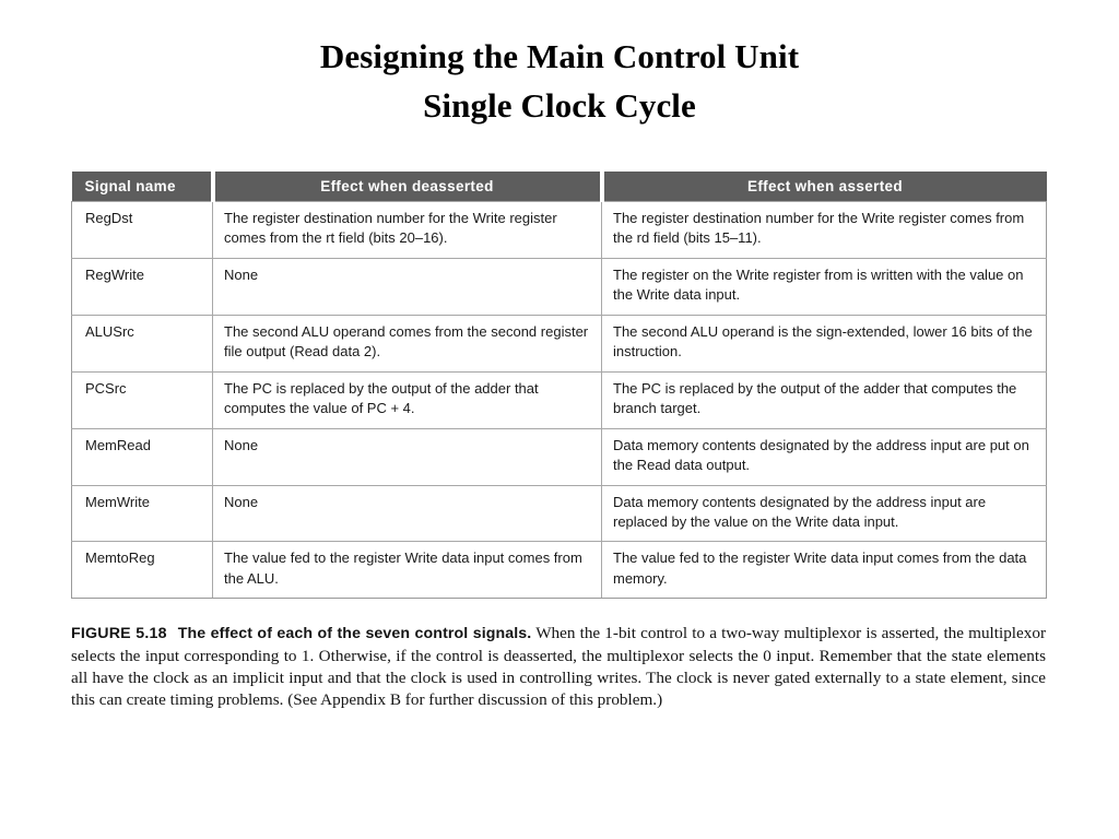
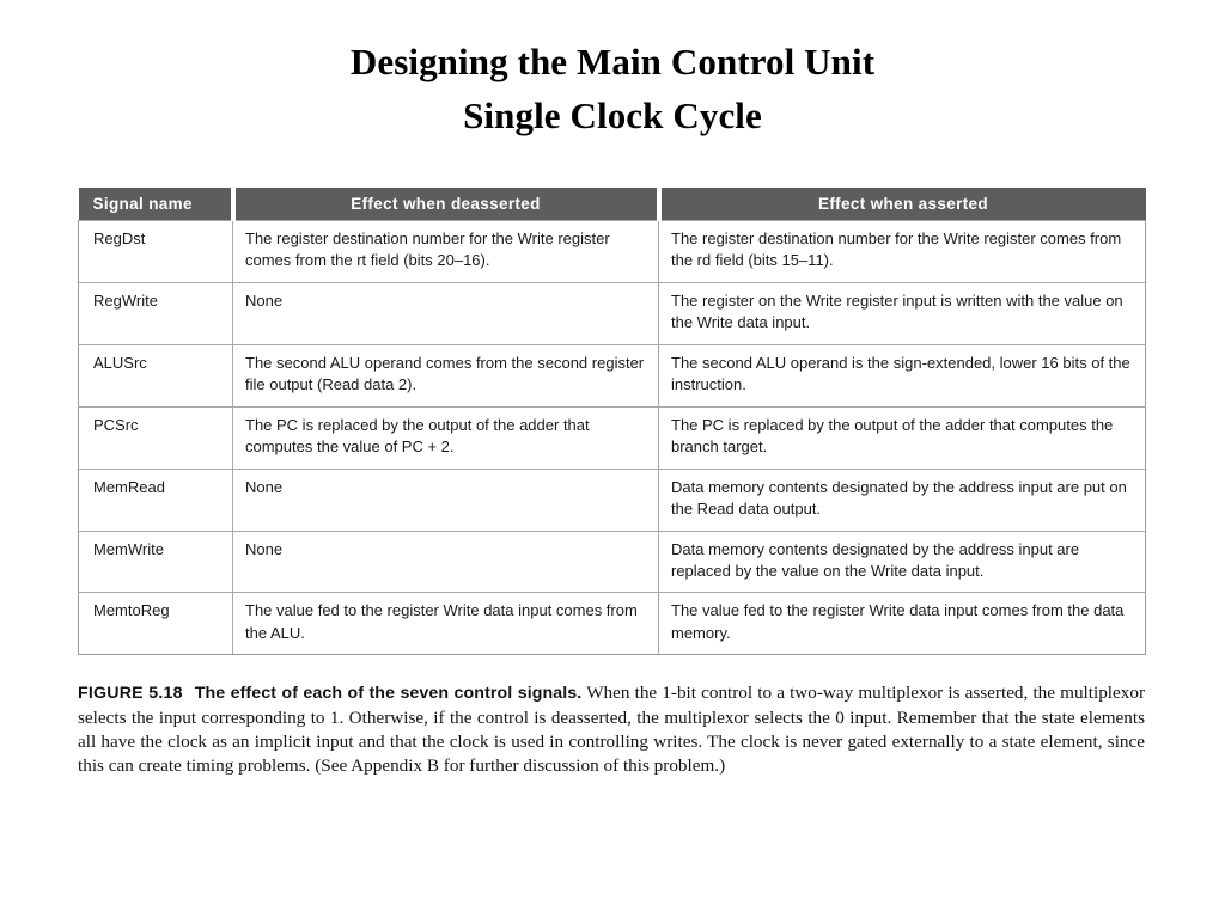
  Designing the Main Control Unit
  Single Clock Cycle
  Signal name	Effect when deasserted	Effect when asserted
  RegDst	The register destination number for the Write register comes from the rt field (bits 20–16).	The register destination number for the Write register comes from the rd field (bits 15–11).
- RegWrite	None	The register on the Write register from is written with the value on the Write data input.
+ RegWrite	None	The register on the Write register input is written with the value on the Write data input.
  ALUSrc	The second ALU operand comes from the second register file output (Read data 2).	The second ALU operand is the sign-extended, lower 16 bits of the instruction.
- PCSrc	The PC is replaced by the output of the adder that computes the value of PC + 4.	The PC is replaced by the output of the adder that computes the branch target.
+ PCSrc	The PC is replaced by the output of the adder that computes the value of PC + 2.	The PC is replaced by the output of the adder that computes the branch target.
  MemRead	None	Data memory contents designated by the address input are put on the Read data output.
  MemWrite	None	Data memory contents designated by the address input are replaced by the value on the Write data input.
  MemtoReg	The value fed to the register Write data input comes from the ALU.	The value fed to the register Write data input comes from the data memory.
  FIGURE 5.18 The effect of each of the seven control signals. When the 1-bit control to a two-way multiplexor is asserted, the multiplexor selects the input corresponding to 1. Otherwise, if the control is deasserted, the multiplexor selects the 0 input. Remember that the state elements all have the clock as an implicit input and that the clock is used in controlling writes. The clock is never gated externally to a state element, since this can create timing problems. (See Appendix B for further discussion of this problem.)
